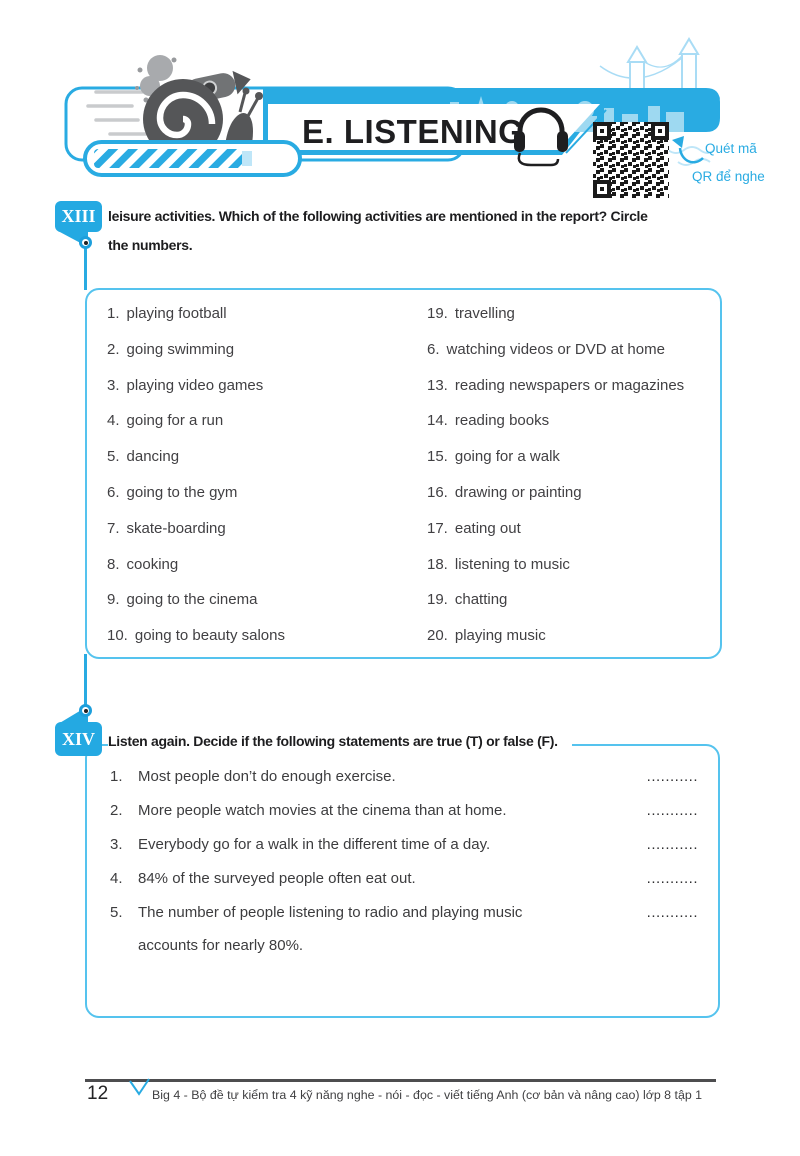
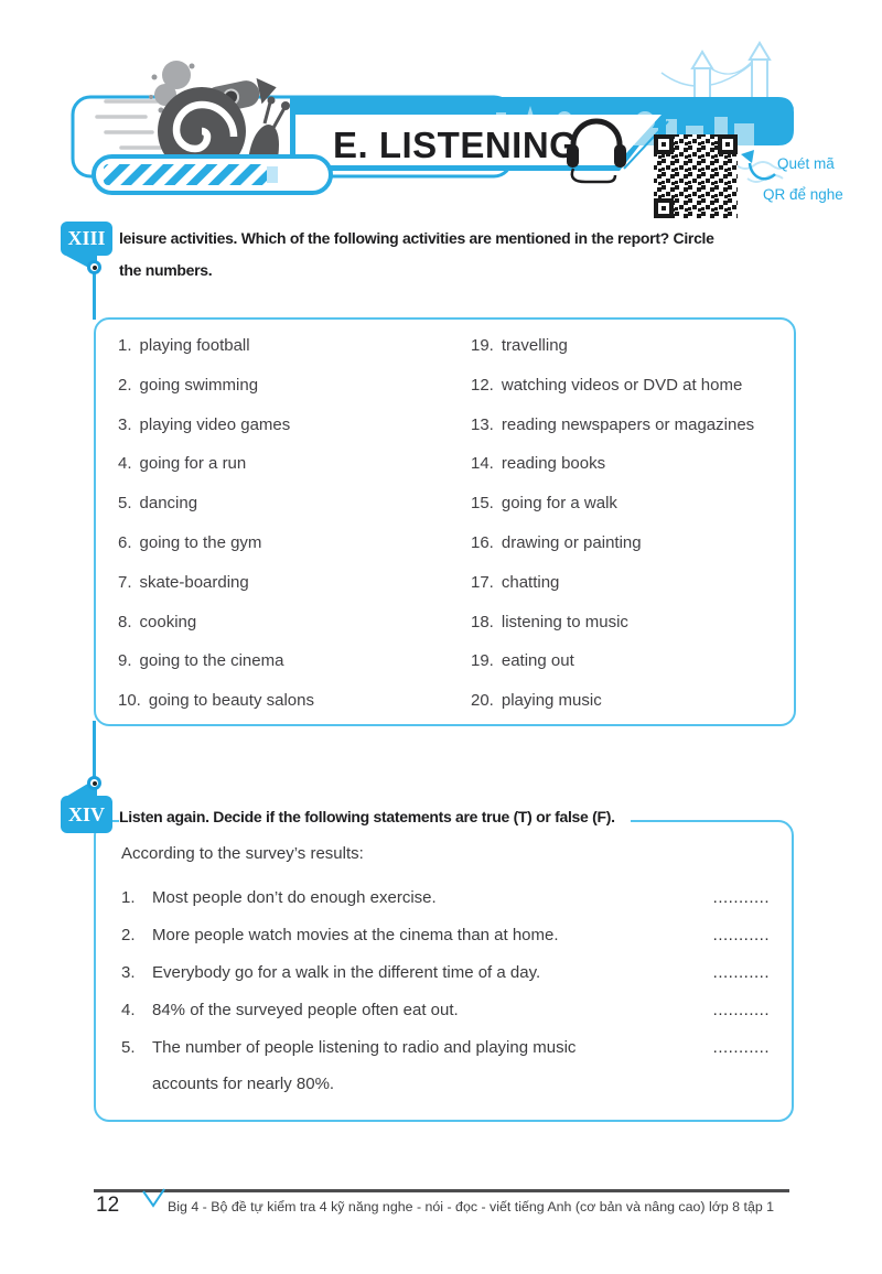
  E. LISTENING
  Quét mã
  QR để nghe
  XIII
  leisure activities. Which of the following activities are mentioned in the report? Circle
  the numbers.
  1. playing football
  2. going swimming
  3. playing video games
  4. going for a run
  5. dancing
  6. going to the gym
  7. skate-boarding
  8. cooking
  9. going to the cinema
  10. going to beauty salons
  19. travelling
- 6. watching videos or DVD at home
+ 12. watching videos or DVD at home
  13. reading newspapers or magazines
  14. reading books
  15. going for a walk
  16. drawing or painting
- 17. eating out
+ 17. chatting
  18. listening to music
- 19. chatting
+ 19. eating out
  20. playing music
  XIV
  Listen again. Decide if the following statements are true (T) or false (F).
+ According to the survey’s results:
  1.
  Most people don’t do enough exercise.
  ...........
  2.
  More people watch movies at the cinema than at home.
  ...........
  3.
  Everybody go for a walk in the different time of a day.
  ...........
  4.
  84% of the surveyed people often eat out.
  ...........
  5.
  The number of people listening to radio and playing music
  accounts for nearly 80%.
  ...........
  12
  Big 4 - Bộ đề tự kiểm tra 4 kỹ năng nghe - nói - đọc - viết tiếng Anh (cơ bản và nâng cao) lớp 8 tập 1
